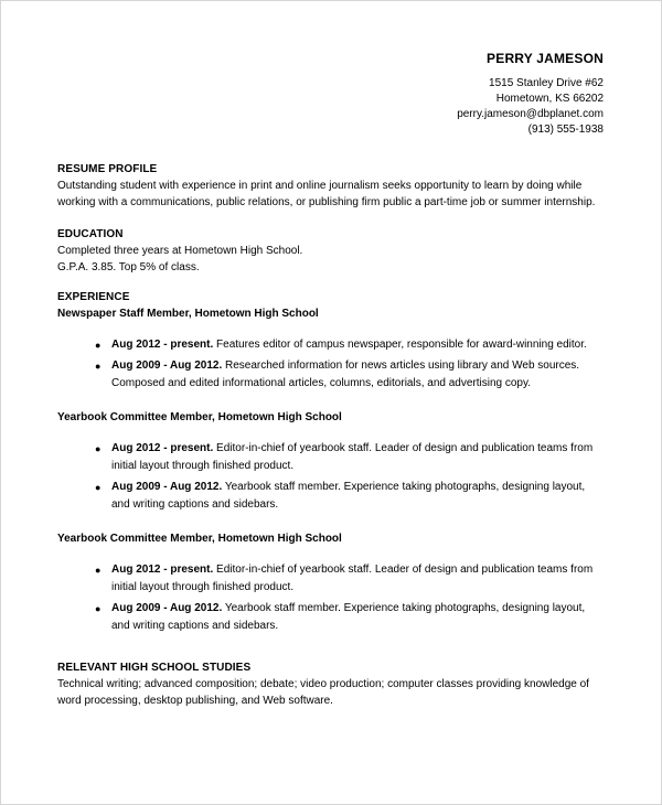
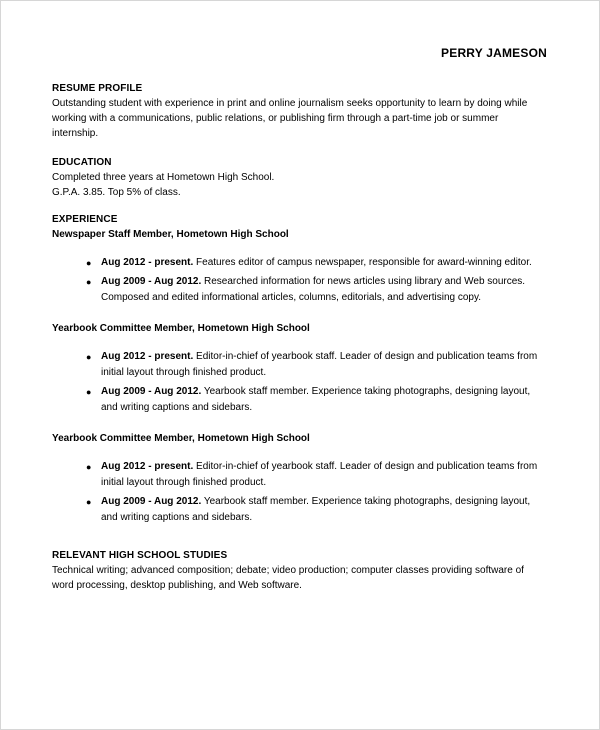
  PERRY JAMESON
- 1515 Stanley Drive #62
- Hometown, KS 66202
- perry.jameson@dbplanet.com
- (913) 555-1938
  RESUME PROFILE
- Outstanding student with experience in print and online journalism seeks opportunity to learn by doing while working with a communications, public relations, or publishing firm public a part-time job or summer internship.
+ Outstanding student with experience in print and online journalism seeks opportunity to learn by doing while working with a communications, public relations, or publishing firm through a part-time job or summer internship.
  EDUCATION
  Completed three years at Hometown High School.
  G.P.A. 3.85. Top 5% of class.
  EXPERIENCE
  Newspaper Staff Member, Hometown High School
  ●
  Aug 2012 - present. Features editor of campus newspaper, responsible for award-winning editor.
  ●
  Aug 2009 - Aug 2012. Researched information for news articles using library and Web sources. Composed and edited informational articles, columns, editorials, and advertising copy.
  Yearbook Committee Member, Hometown High School
  ●
  Aug 2012 - present. Editor-in-chief of yearbook staff. Leader of design and publication teams from initial layout through finished product.
  ●
  Aug 2009 - Aug 2012. Yearbook staff member. Experience taking photographs, designing layout, and writing captions and sidebars.
  Yearbook Committee Member, Hometown High School
  ●
  Aug 2012 - present. Editor-in-chief of yearbook staff. Leader of design and publication teams from initial layout through finished product.
  ●
  Aug 2009 - Aug 2012. Yearbook staff member. Experience taking photographs, designing layout, and writing captions and sidebars.
  RELEVANT HIGH SCHOOL STUDIES
- Technical writing; advanced composition; debate; video production; computer classes providing knowledge of word processing, desktop publishing, and Web software.
+ Technical writing; advanced composition; debate; video production; computer classes providing software of word processing, desktop publishing, and Web software.
